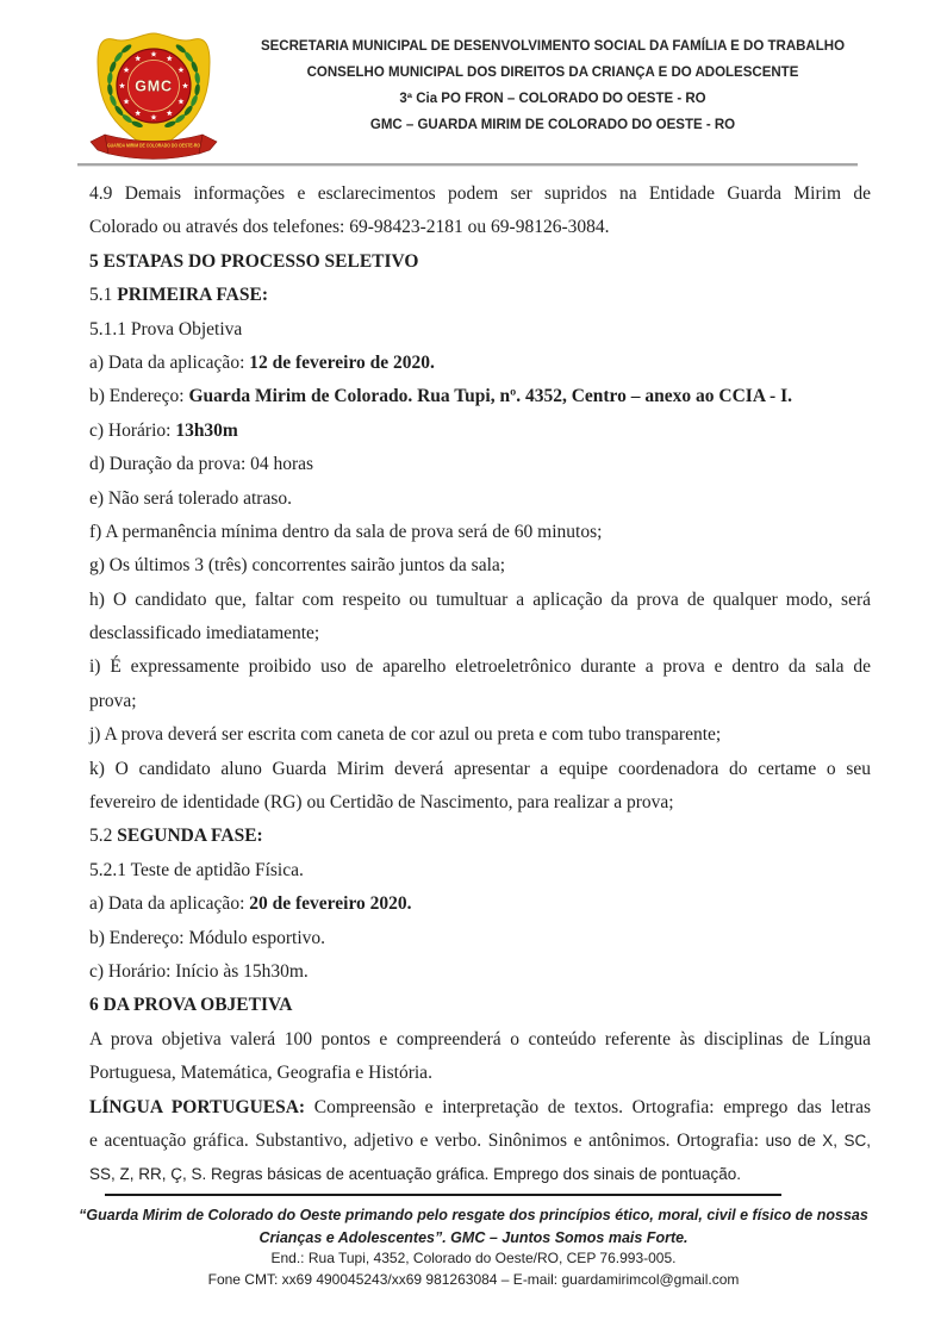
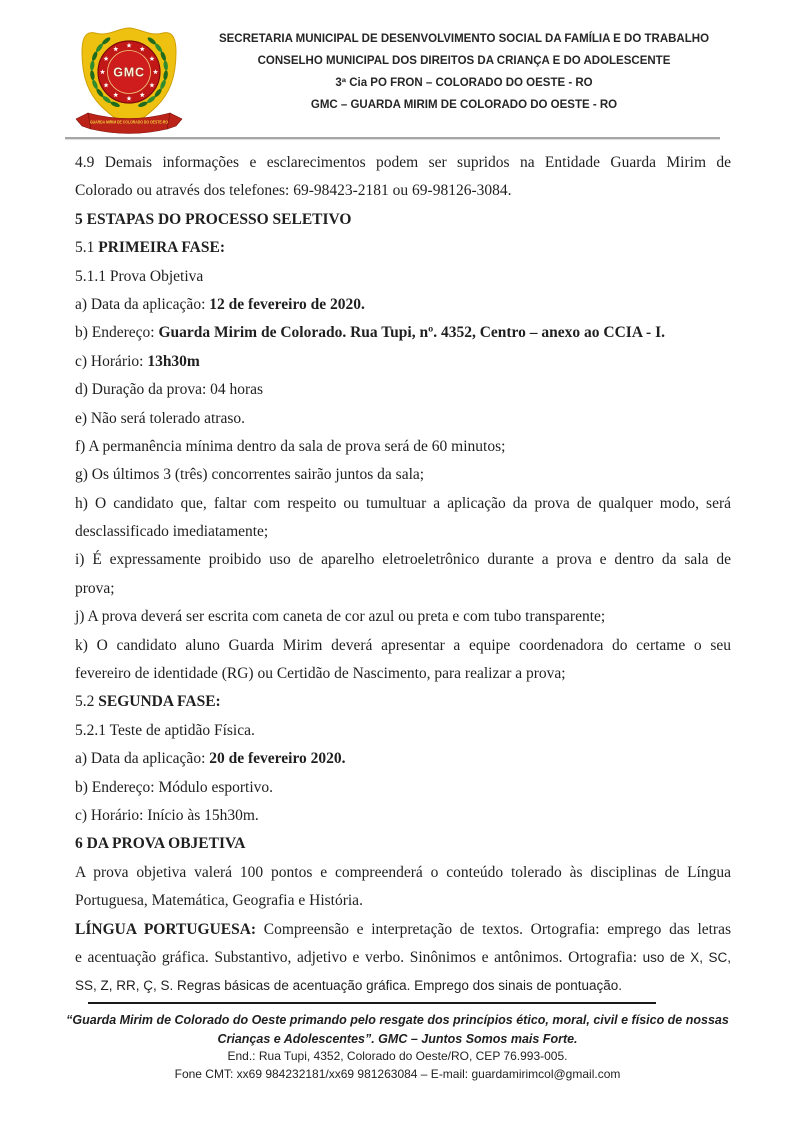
  GMC
  SECRETARIA MUNICIPAL DE DESENVOLVIMENTO SOCIAL DA FAMÍLIA E DO TRABALHO
  CONSELHO MUNICIPAL DOS DIREITOS DA CRIANÇA E DO ADOLESCENTE
  3ª Cia PO FRON – COLORADO DO OESTE - RO
  GMC – GUARDA MIRIM DE COLORADO DO OESTE - RO
  4.9 Demais informações e esclarecimentos podem ser supridos na Entidade Guarda Mirim de
  Colorado ou através dos telefones: 69-98423-2181 ou 69-98126-3084.
  5 ESTAPAS DO PROCESSO SELETIVO
  5.1 PRIMEIRA FASE:
  5.1.1 Prova Objetiva
  a) Data da aplicação: 12 de fevereiro de 2020.
  b) Endereço: Guarda Mirim de Colorado. Rua Tupi, nº. 4352, Centro – anexo ao CCIA - I.
  c) Horário: 13h30m
  d) Duração da prova: 04 horas
  e) Não será tolerado atraso.
  f) A permanência mínima dentro da sala de prova será de 60 minutos;
  g) Os últimos 3 (três) concorrentes sairão juntos da sala;
  h) O candidato que, faltar com respeito ou tumultuar a aplicação da prova de qualquer modo, será
  desclassificado imediatamente;
  i) É expressamente proibido uso de aparelho eletroeletrônico durante a prova e dentro da sala de
  prova;
  j) A prova deverá ser escrita com caneta de cor azul ou preta e com tubo transparente;
  k) O candidato aluno Guarda Mirim deverá apresentar a equipe coordenadora do certame o seu
  fevereiro de identidade (RG) ou Certidão de Nascimento, para realizar a prova;
  5.2 SEGUNDA FASE:
  5.2.1 Teste de aptidão Física.
  a) Data da aplicação: 20 de fevereiro 2020.
  b) Endereço: Módulo esportivo.
  c) Horário: Início às 15h30m.
  6 DA PROVA OBJETIVA
- A prova objetiva valerá 100 pontos e compreenderá o conteúdo referente às disciplinas de Língua
+ A prova objetiva valerá 100 pontos e compreenderá o conteúdo tolerado às disciplinas de Língua
  Portuguesa, Matemática, Geografia e História.
  LÍNGUA PORTUGUESA: Compreensão e interpretação de textos. Ortografia: emprego das letras
  e acentuação gráfica. Substantivo, adjetivo e verbo. Sinônimos e antônimos. Ortografia: uso de X, SC,
  SS, Z, RR, Ç, S. Regras básicas de acentuação gráfica. Emprego dos sinais de pontuação.
  “Guarda Mirim de Colorado do Oeste primando pelo resgate dos princípios ético, moral, civil e físico de nossas
  Crianças e Adolescentes”. GMC – Juntos Somos mais Forte.
  End.: Rua Tupi, 4352, Colorado do Oeste/RO, CEP 76.993-005.
- Fone CMT: xx69 490045243/xx69 981263084 – E-mail: guardamirimcol@gmail.com
+ Fone CMT: xx69 984232181/xx69 981263084 – E-mail: guardamirimcol@gmail.com
